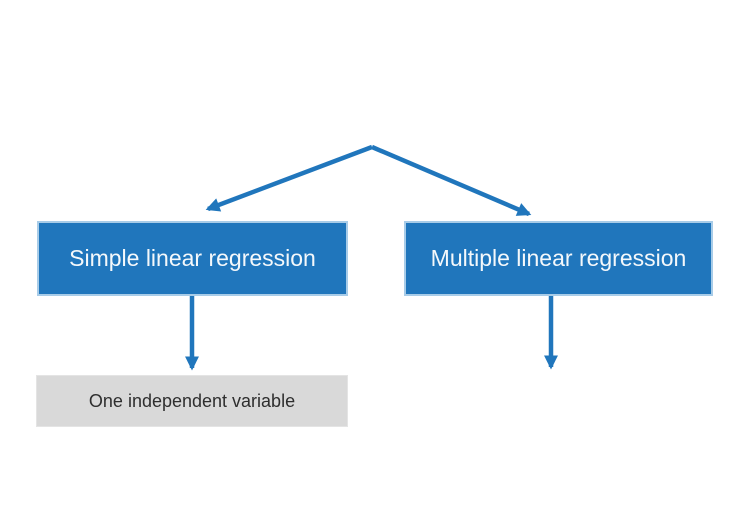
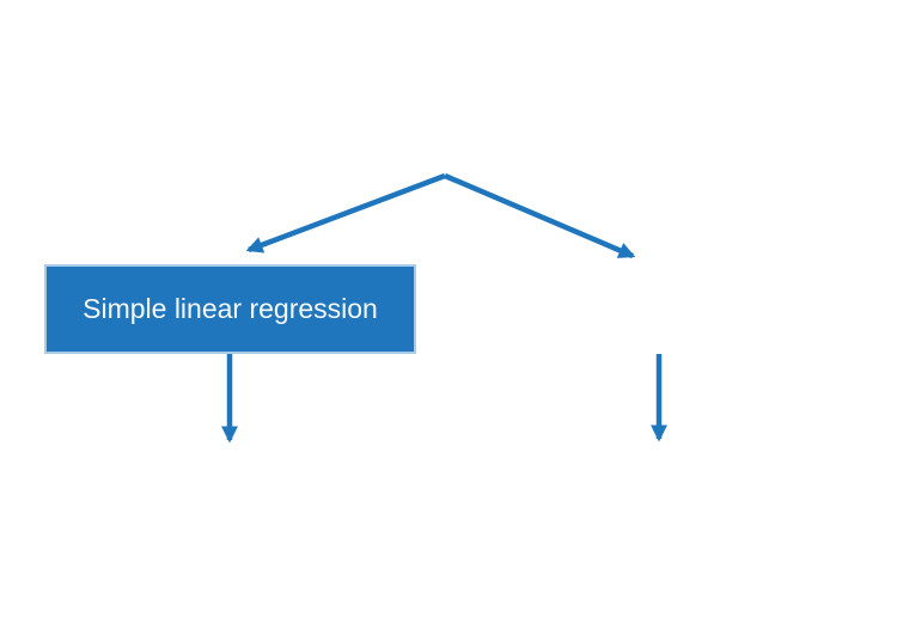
  Simple linear regression
- Multiple linear regression
- One independent variable
